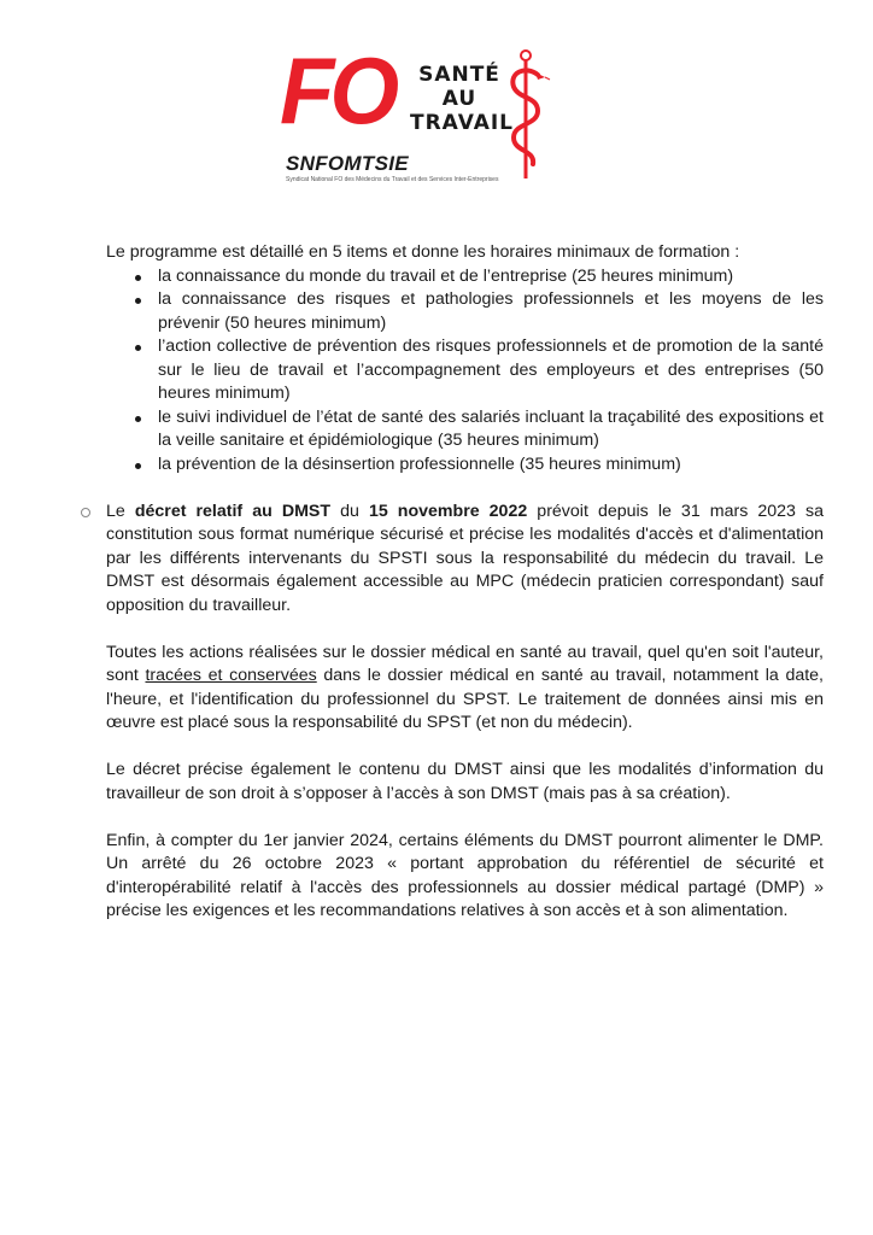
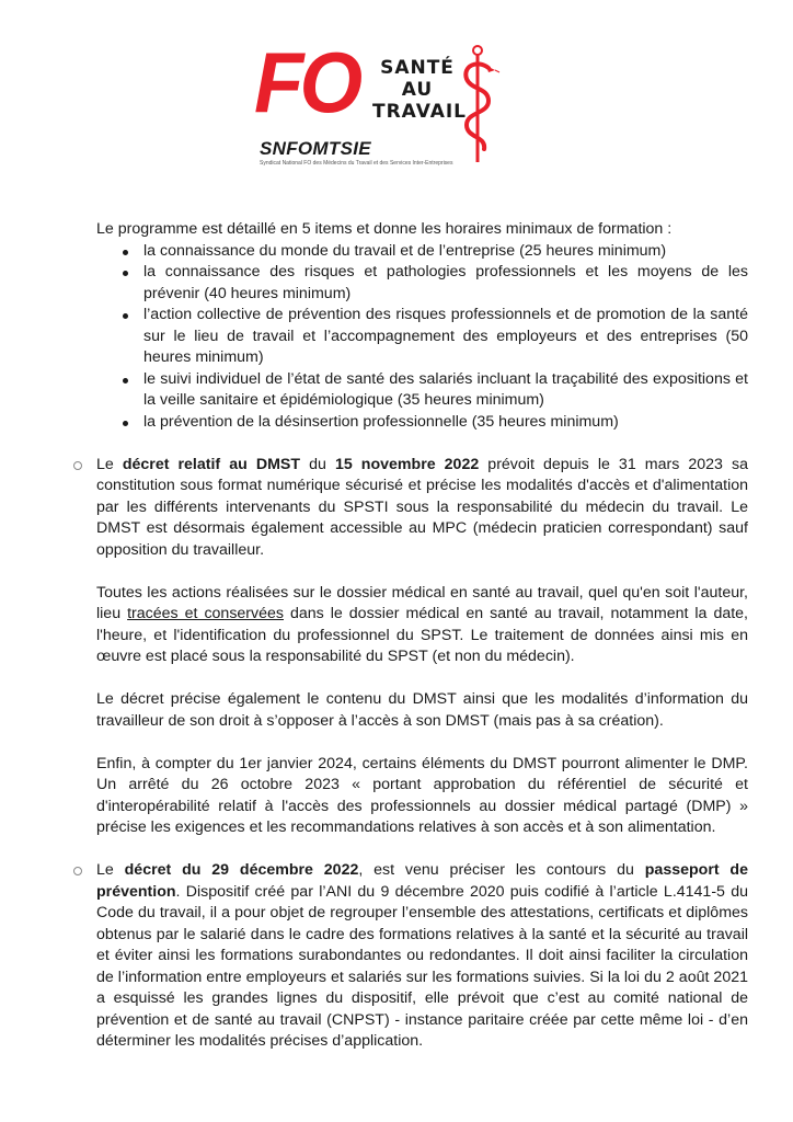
  FO
  SANTÉ
  AU
  TRAVAIL
  SNFOMTSIE
  Le programme est détaillé en 5 items et donne les horaires minimaux de formation :
  la connaissance du monde du travail et de l’entreprise (25 heures minimum)
- la connaissance des risques et pathologies professionnels et les moyens de les prévenir (50 heures minimum)
+ la connaissance des risques et pathologies professionnels et les moyens de les prévenir (40 heures minimum)
  l’action collective de prévention des risques professionnels et de promotion de la santé sur le lieu de travail et l’accompagnement des employeurs et des entreprises (50 heures minimum)
  le suivi individuel de l’état de santé des salariés incluant la traçabilité des expositions et la veille sanitaire et épidémiologique (35 heures minimum)
  la prévention de la désinsertion professionnelle (35 heures minimum)
  Le décret relatif au DMST du 15 novembre 2022 prévoit depuis le 31 mars 2023 sa constitution sous format numérique sécurisé et précise les modalités d'accès et d'alimentation par les différents intervenants du SPSTI sous la responsabilité du médecin du travail. Le DMST est désormais également accessible au MPC (médecin praticien correspondant) sauf opposition du travailleur.
- Toutes les actions réalisées sur le dossier médical en santé au travail, quel qu'en soit l'auteur, sont tracées et conservées dans le dossier médical en santé au travail, notamment la date, l'heure, et l'identification du professionnel du SPST. Le traitement de données ainsi mis en œuvre est placé sous la responsabilité du SPST (et non du médecin).
+ Toutes les actions réalisées sur le dossier médical en santé au travail, quel qu'en soit l'auteur, lieu tracées et conservées dans le dossier médical en santé au travail, notamment la date, l'heure, et l'identification du professionnel du SPST. Le traitement de données ainsi mis en œuvre est placé sous la responsabilité du SPST (et non du médecin).
  Le décret précise également le contenu du DMST ainsi que les modalités d’information du travailleur de son droit à s’opposer à l’accès à son DMST (mais pas à sa création).
  Enfin, à compter du 1er janvier 2024, certains éléments du DMST pourront alimenter le DMP. Un arrêté du 26 octobre 2023 « portant approbation du référentiel de sécurité et d'interopérabilité relatif à l'accès des professionnels au dossier médical partagé (DMP) » précise les exigences et les recommandations relatives à son accès et à son alimentation.
+ Le décret du 29 décembre 2022, est venu préciser les contours du passeport de prévention. Dispositif créé par l’ANI du 9 décembre 2020 puis codifié à l’article L.4141-5 du Code du travail, il a pour objet de regrouper l’ensemble des attestations, certificats et diplômes obtenus par le salarié dans le cadre des formations relatives à la santé et la sécurité au travail et éviter ainsi les formations surabondantes ou redondantes. Il doit ainsi faciliter la circulation de l’information entre employeurs et salariés sur les formations suivies. Si la loi du 2 août 2021 a esquissé les grandes lignes du dispositif, elle prévoit que c’est au comité national de prévention et de santé au travail (CNPST) - instance paritaire créée par cette même loi - d’en déterminer les modalités précises d’application.
